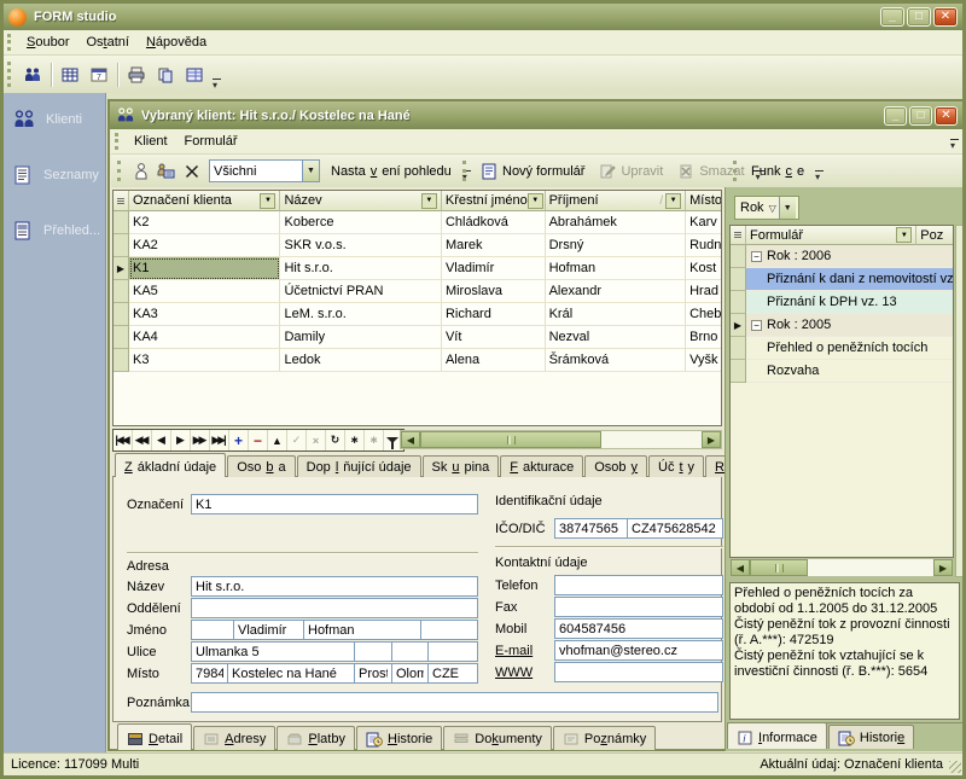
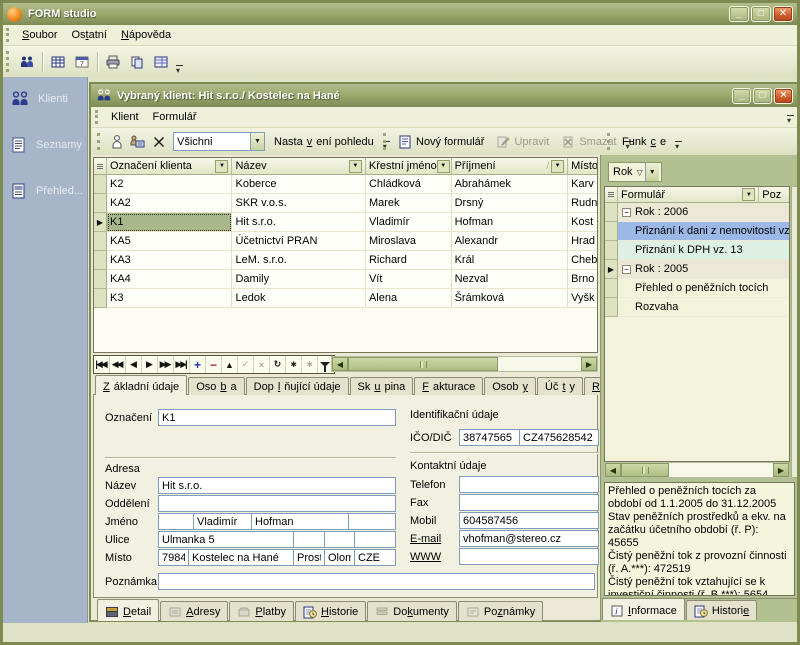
  FORM studio
  _
  □
  ✕
  Soubor
  Ostatní
  Nápověda
  ▾
  Klienti
  Seznamy
  Přehled...
  Vybraný klient: Hit s.r.o./ Kostelec na Hané
  _
  □
  ✕
  Klient
  Formulář
  ▾
  Všichni
  Nasta
  v
  ení pohledu
  ▾
  Nový formulář
  Upravit
  Smazat
  ▾
  Funk
  c
  e
  ▾
  Označení klienta
  Název
  Křestní jméno
  Příjmení
  /
  Místo
  K2
  Koberce
  Chládková
  Abrahámek
  Karv
  KA2
  SKR v.o.s.
  Marek
  Drsný
  Rudn
  ▶
  K1
  Hit s.r.o.
  Vladimír
  Hofman
  Kost
  KA5
  Účetnictví PRAN
  Miroslava
  Alexandr
  Hrad
  KA3
  LeM. s.r.o.
  Richard
  Král
  Cheb
  KA4
  Damily
  Vít
  Nezval
  Brno
  K3
  Ledok
  Alena
  Šrámková
  Vyšk
  |◀◀
  ◀◀
  ◀
  ▶
  ▶▶
  ▶▶|
  +
  −
  ▲
  ✓
  ×
  ↻
  ∗
  ∗
  ◀
  ▶
  Z
  ákladní údaje
  Oso
  b
  a
  Dop
  l
  ňující údaje
  Sk
  u
  pina
  F
  akturace
  Osob
  y
  Úč
  t
  y
  R
  Označení
  K1
  Identifikační údaje
  IČO/DIČ
  38747565
  CZ475628542
  Adresa
  Název
  Hit s.r.o.
  Oddělení
  Jméno
  Vladimír
  Hofman
  Ulice
  Ulmanka 5
  Místo
  7984
  Kostelec na Hané
  Pros
  Olom
  CZE
  Poznámka
  Kontaktní údaje
  Telefon
  Fax
  Mobil
  604587456
  E-mail
  vhofman@stereo.cz
  WWW
  Detail
  Adresy
  Platby
  Historie
  Dokumenty
  Poznámky
  Rok
  ▽
  Formulář
  Poz
  −
  Rok : 2006
  Přiznání k dani z nemovitostí vz
  Přiznání k DPH vz. 13
  ▶
  −
  Rok : 2005
  Přehled o peněžních tocích
  Rozvaha
  ◀
  ▶
  Přehled o peněžních tocích za období od 1.1.2005 do 31.12.2005
+ Stav peněžních prostředků a ekv. na začátku účetního období (ř. P): 45655
  Čistý peněžní tok z provozní činnosti (ř. A.***): 472519
  Čistý peněžní tok vztahující se k investiční činnosti (ř. B.***): 5654
  i
  Informace
  Historie
- Licence: 117099 Multi
- Aktuální údaj: Označení klienta
